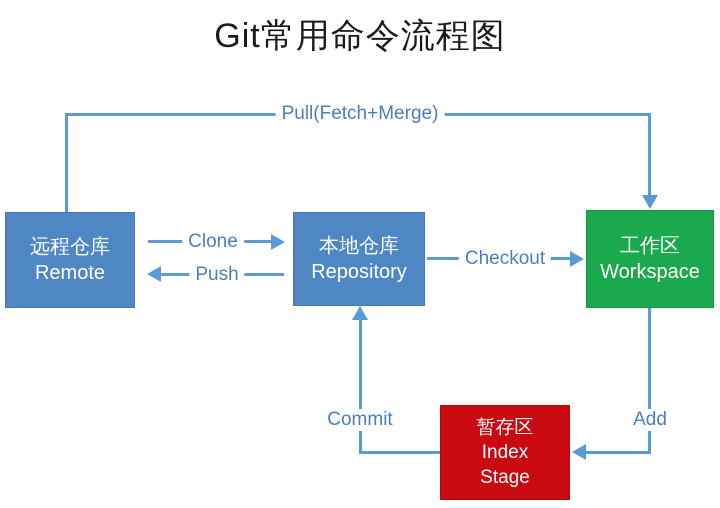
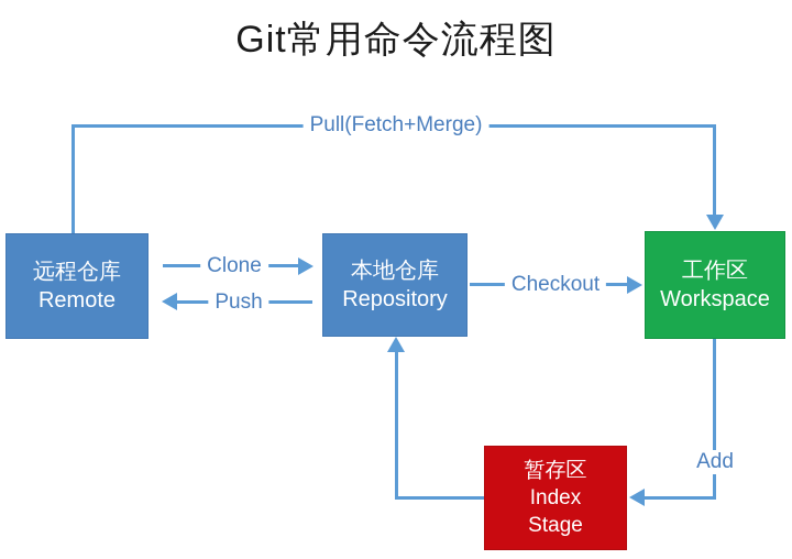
  Git常用命令流程图
  Pull(Fetch+Merge)
  Clone
  Push
  Checkout
- Commit
  Add
  远程仓库
  Remote
  本地仓库
  Repository
  工作区
  Workspace
  暂存区
  Index
  Stage
